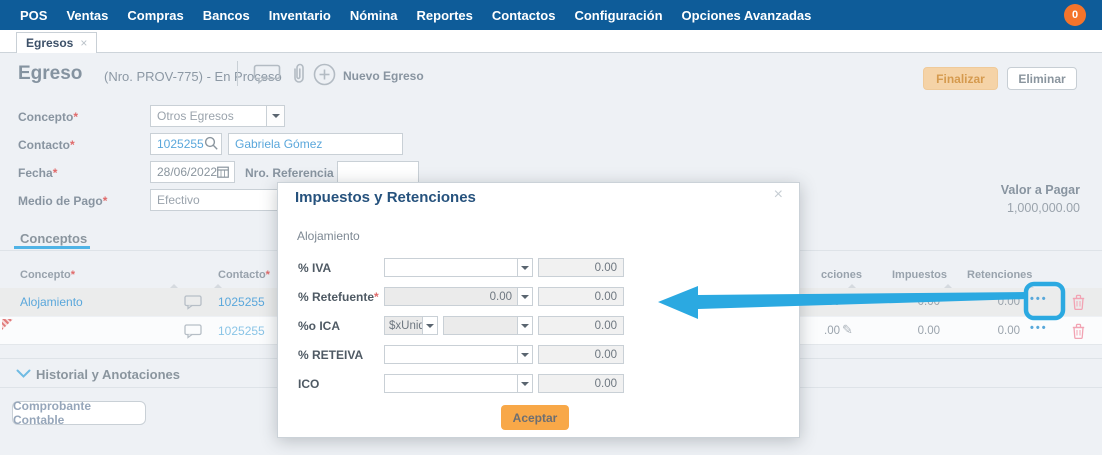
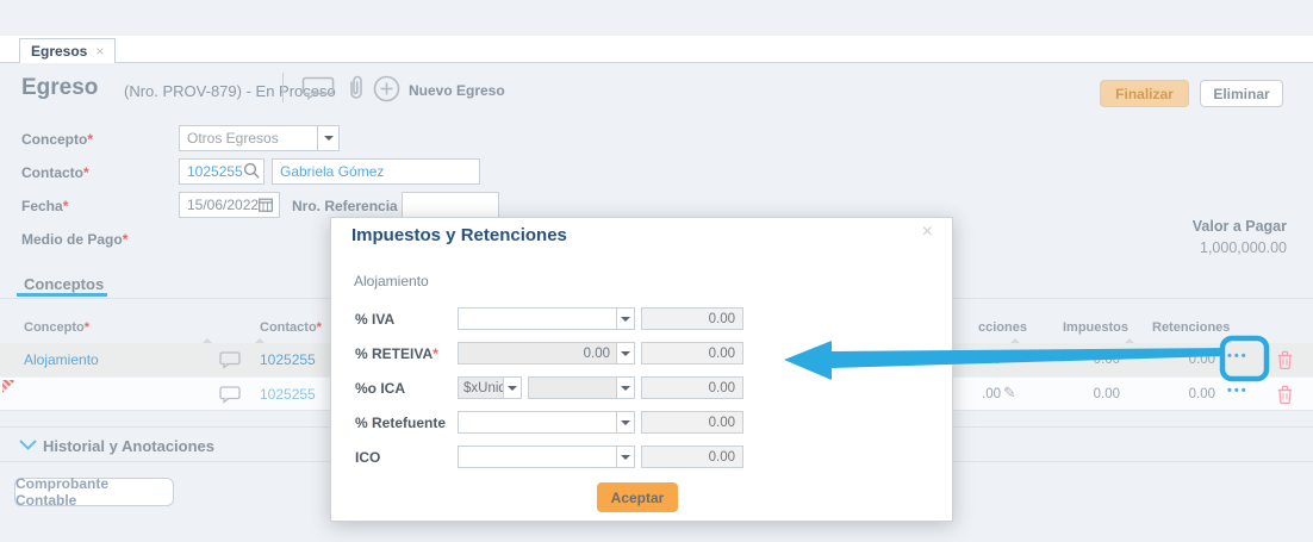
- POS
- Ventas
- Compras
- Bancos
- Inventario
- Nómina
- Reportes
- Contactos
- Configuración
- Opciones Avanzadas
- 0
  Egresos
  ×
  Egreso
- (Nro. PROV-775) - En Proceso
+ (Nro. PROV-879) - En Proceso
  Nuevo Egreso
  Finalizar
  Eliminar
  Concepto*
  Contacto*
  Fecha*
  Medio de Pago*
  Otros Egresos
  1025255
  Gabriela Gómez
- 28/06/2022
+ 15/06/2022
  Nro. Referencia
- Efectivo
  Valor a Pagar
  1,000,000.00
  Conceptos
  Concepto*
  Contacto*
  cciones
  Impuestos
  Retenciones
  Alojamiento
  1025255
  0.00
  •••
  1025255
  .00
  ✎
  0.00
  0.00
  •••
  Historial y Anotaciones
  Comprobante Contable
  Impuestos y Retenciones
  ×
  Alojamiento
  % IVA
  0.00
- % Retefuente*
+ % RETEIVA*
  0.00
  0.00
  %o ICA
  $xUni
  0.00
- % RETEIVA
+ % Retefuente
  0.00
  ICO
  0.00
  Aceptar
